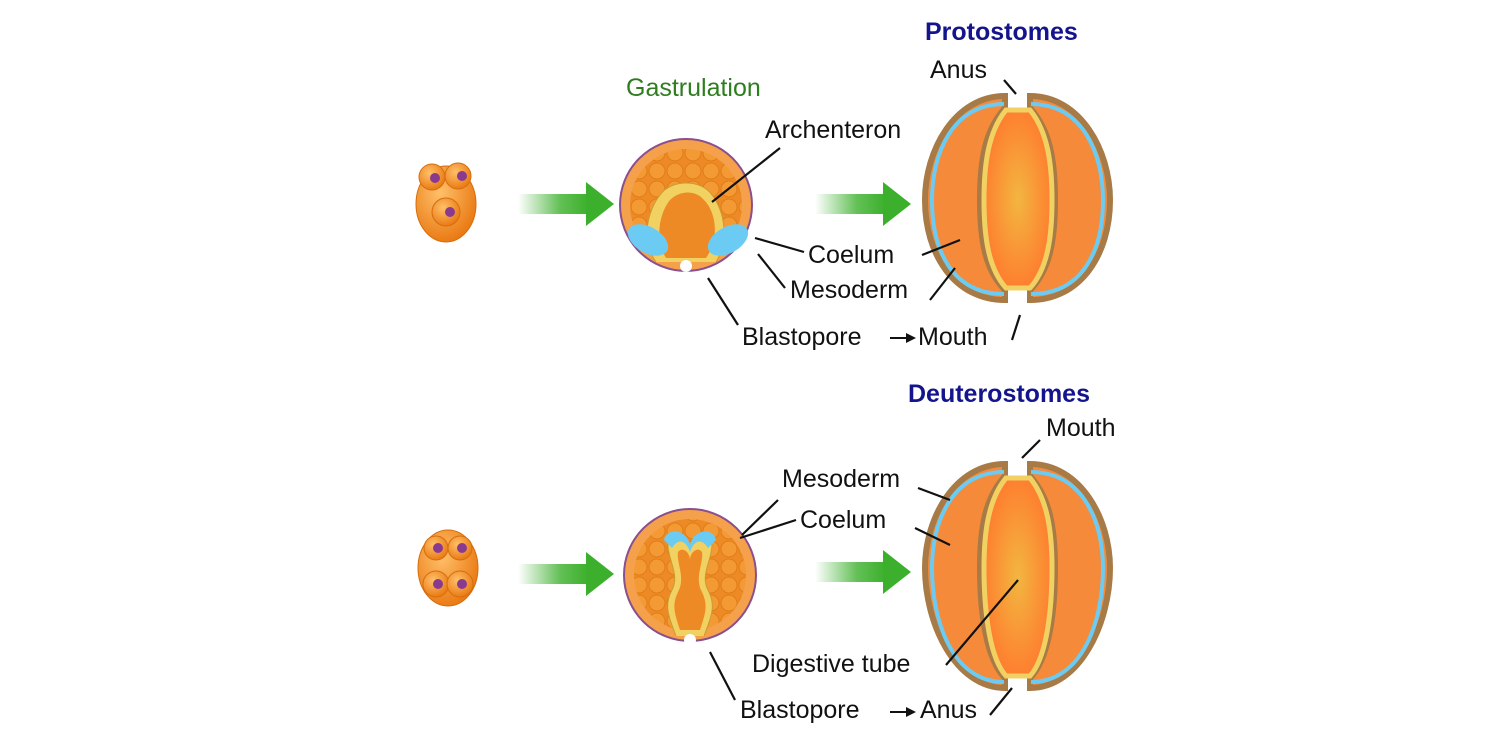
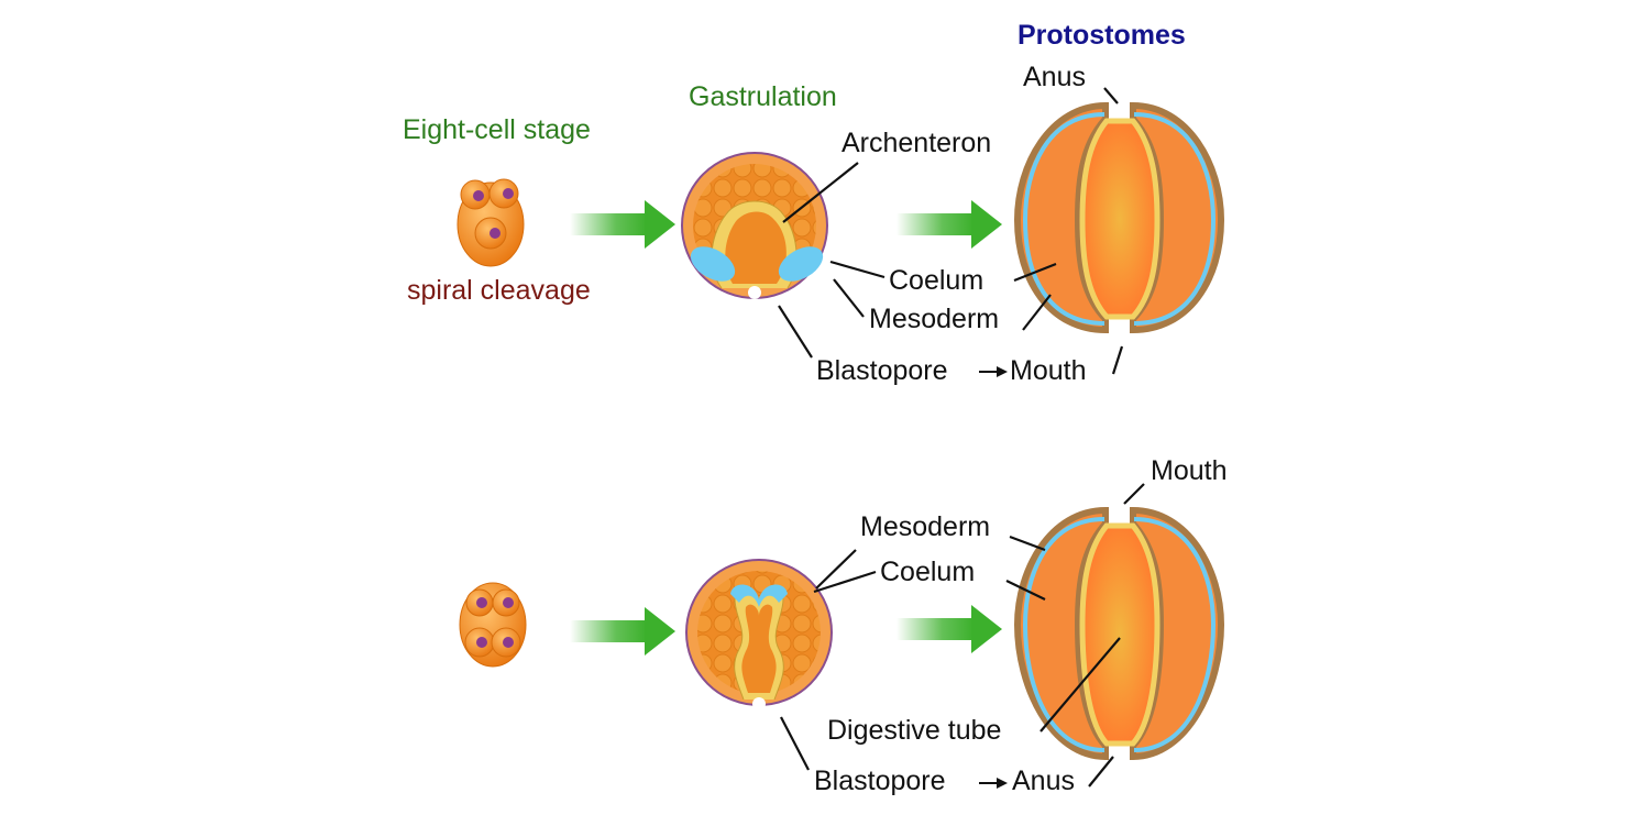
+ Eight-cell stage
+ spiral cleavage
  Gastrulation
  Archenteron
  Coelum
  Mesoderm
  Blastopore
  Mouth
  Protostomes
  Anus
  Mesoderm
  Coelum
- Deuterostomes
  Mouth
  Digestive tube
  Blastopore
  Anus
